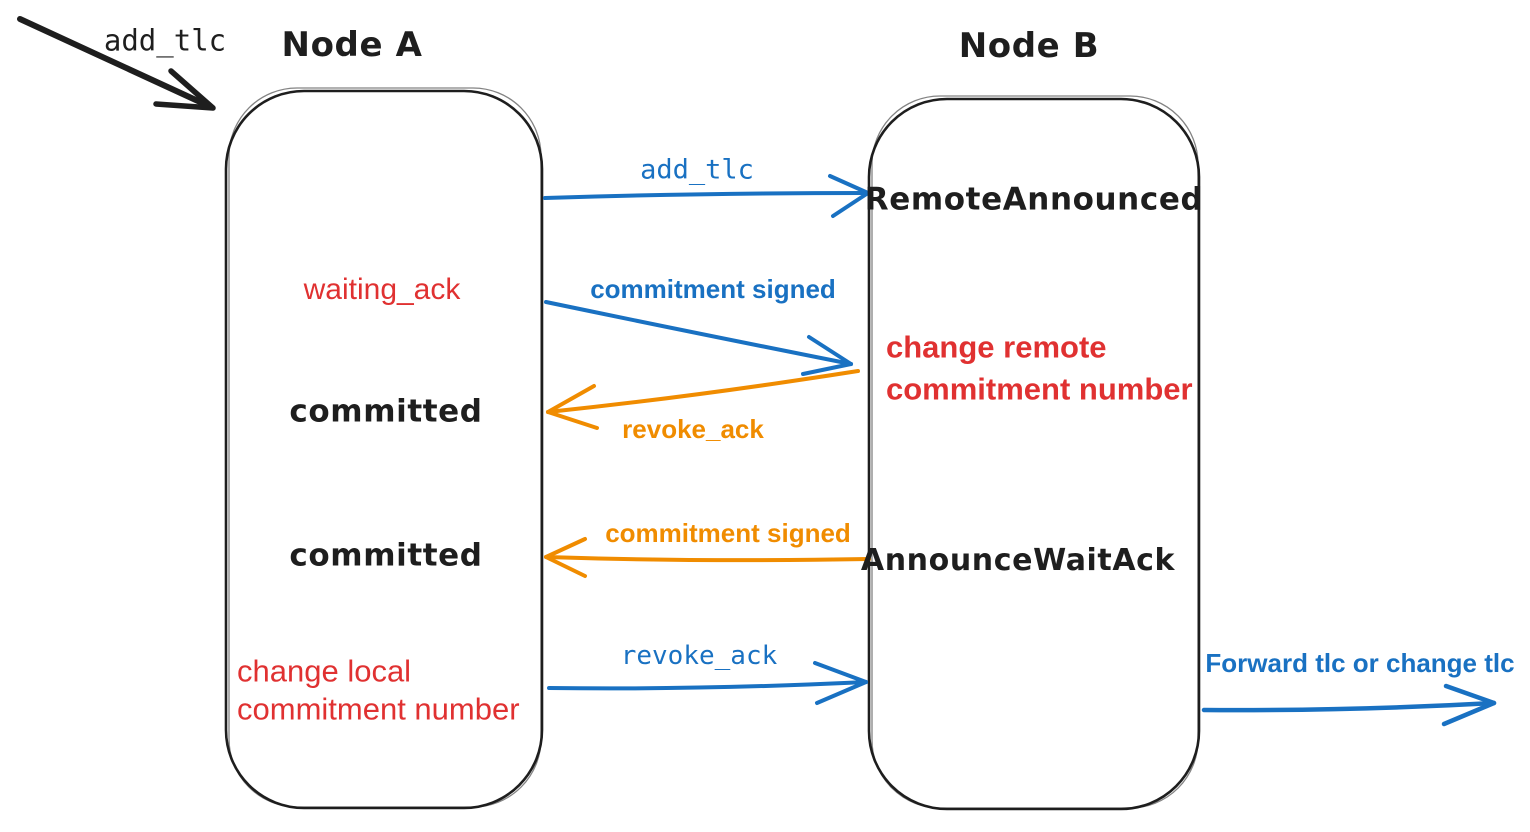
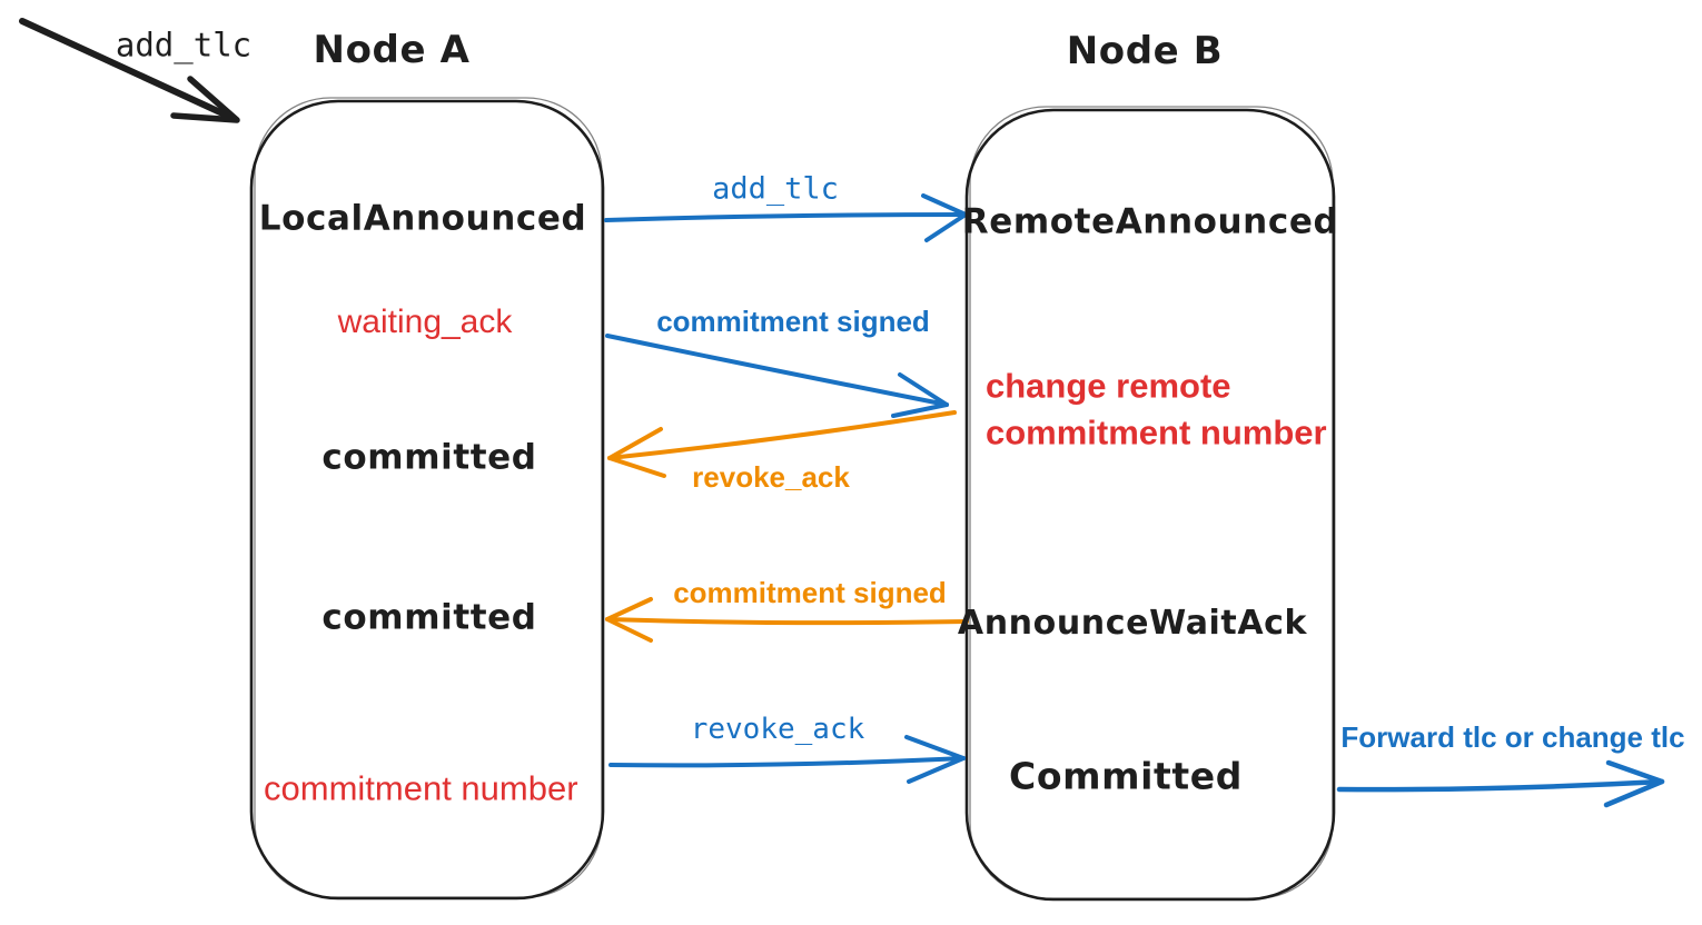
  add_tlc
  Node A
  Node B
+ LocalAnnounced
  waiting_ack
  committed
  committed
- change local
  commitment number
  RemoteAnnounced
  change remote
  commitment number
  AnnounceWaitAck
+ Committed
  add_tlc
  commitment signed
  revoke_ack
  commitment signed
  revoke_ack
  Forward tlc or change tlc
